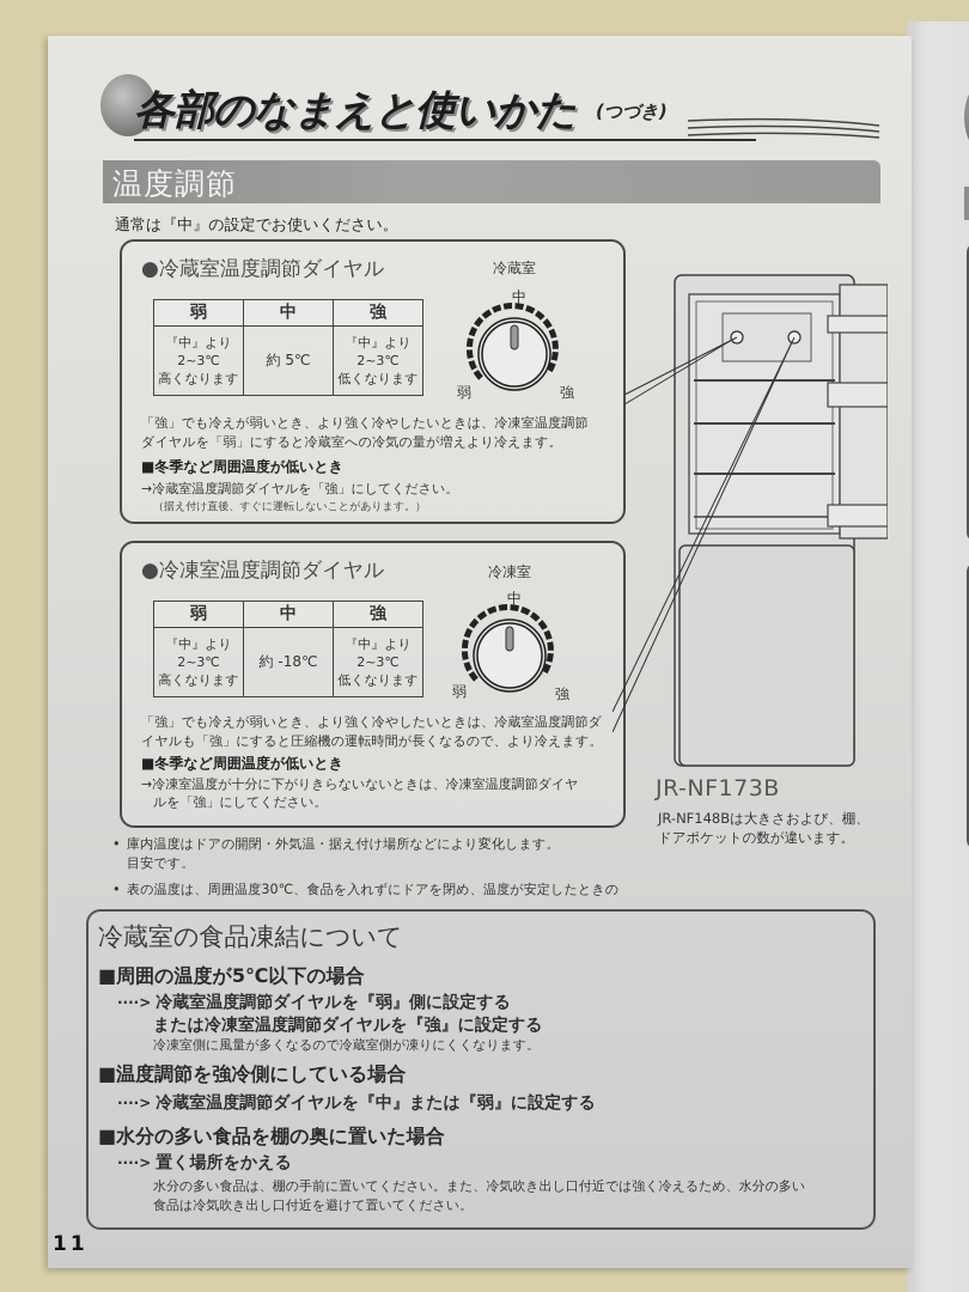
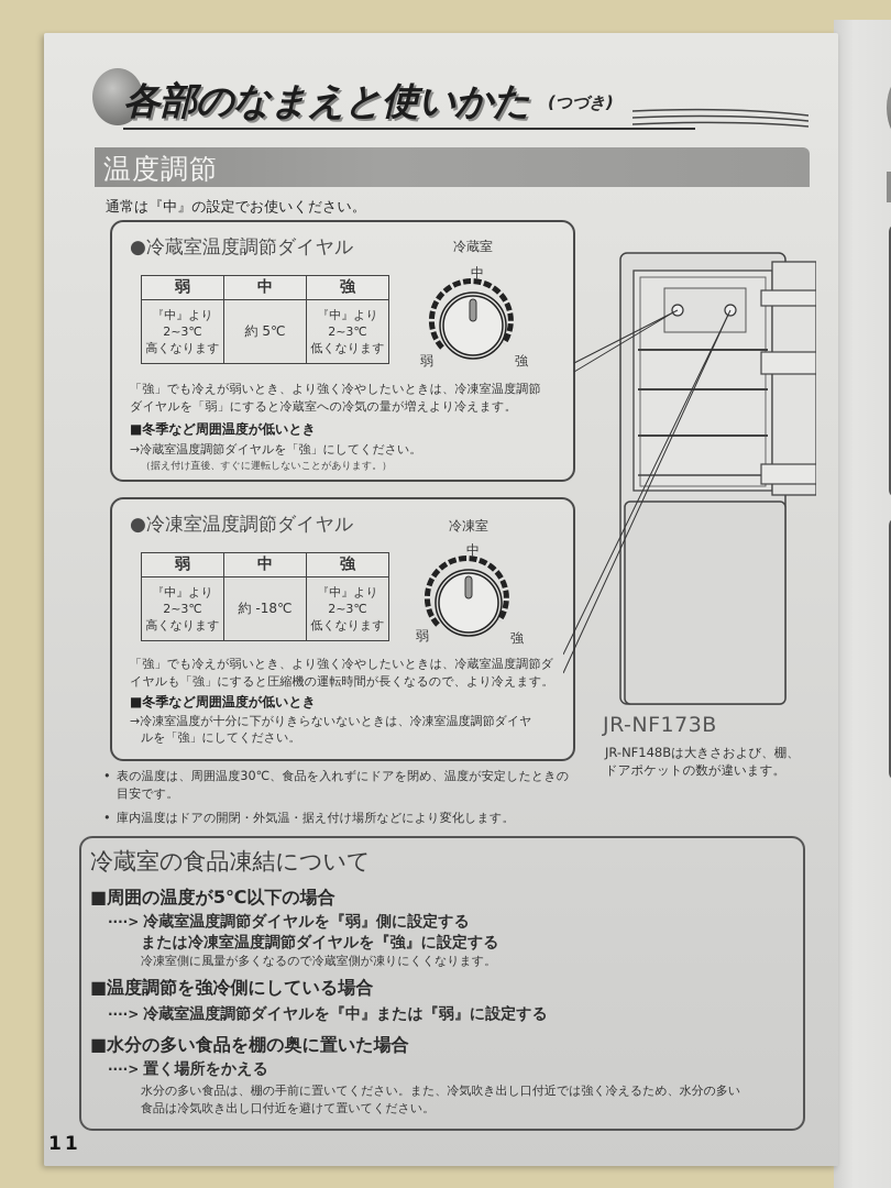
  各部のなまえと使いかた
  (つづき)
  温度調節
  通常は『中』の設定でお使いください。
  ●冷蔵室温度調節ダイヤル
  弱	中	強
  『中』より 2~3℃ 高くなります	約 5℃	『中』より 2~3℃ 低くなります
  冷蔵室
  中
  弱
  強
  「強」でも冷えが弱いとき、より強く冷やしたいときは、冷凍室温度調節
  ダイヤルを「弱」にすると冷蔵室への冷気の量が増えより冷えます。
  ■冬季など周囲温度が低いとき
  →冷蔵室温度調節ダイヤルを「強」にしてください。
  （据え付け直後、すぐに運転しないことがあります。）
  ●冷凍室温度調節ダイヤル
  弱	中	強
  『中』より 2~3℃ 高くなります	約 -18℃	『中』より 2~3℃ 低くなります
  冷凍室
  中
  弱
  強
  「強」でも冷えが弱いとき、より強く冷やしたいときは、冷蔵室温度調節ダ
  イヤルも「強」にすると圧縮機の運転時間が長くなるので、より冷えます。
  ■冬季など周囲温度が低いとき
  →冷凍室温度が十分に下がりきらないないときは、冷凍室温度調節ダイヤ
  ルを「強」にしてください。
  JR-NF173B
  JR-NF148Bは大きさおよび、棚、
  ドアポケットの数が違います。
- • 庫内温度はドアの開閉・外気温・据え付け場所などにより変化します。
+ • 表の温度は、周囲温度30℃、食品を入れずにドアを閉め、温度が安定したときの
  目安です。
- • 表の温度は、周囲温度30℃、食品を入れずにドアを閉め、温度が安定したときの
+ • 庫内温度はドアの開閉・外気温・据え付け場所などにより変化します。
  冷蔵室の食品凍結について
  ■周囲の温度が5℃以下の場合
  ····> 冷蔵室温度調節ダイヤルを『弱』側に設定する
  または冷凍室温度調節ダイヤルを『強』に設定する
  冷凍室側に風量が多くなるので冷蔵室側が凍りにくくなります。
  ■温度調節を強冷側にしている場合
  ····> 冷蔵室温度調節ダイヤルを『中』または『弱』に設定する
  ■水分の多い食品を棚の奥に置いた場合
  ····> 置く場所をかえる
  水分の多い食品は、棚の手前に置いてください。また、冷気吹き出し口付近では強く冷えるため、水分の多い
  食品は冷気吹き出し口付近を避けて置いてください。
  11
